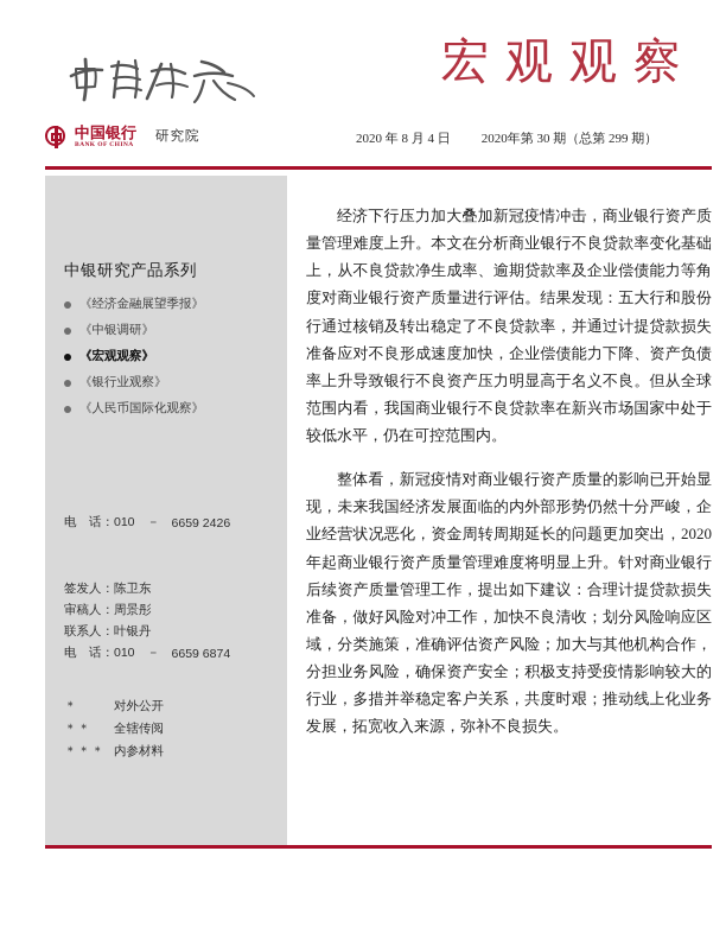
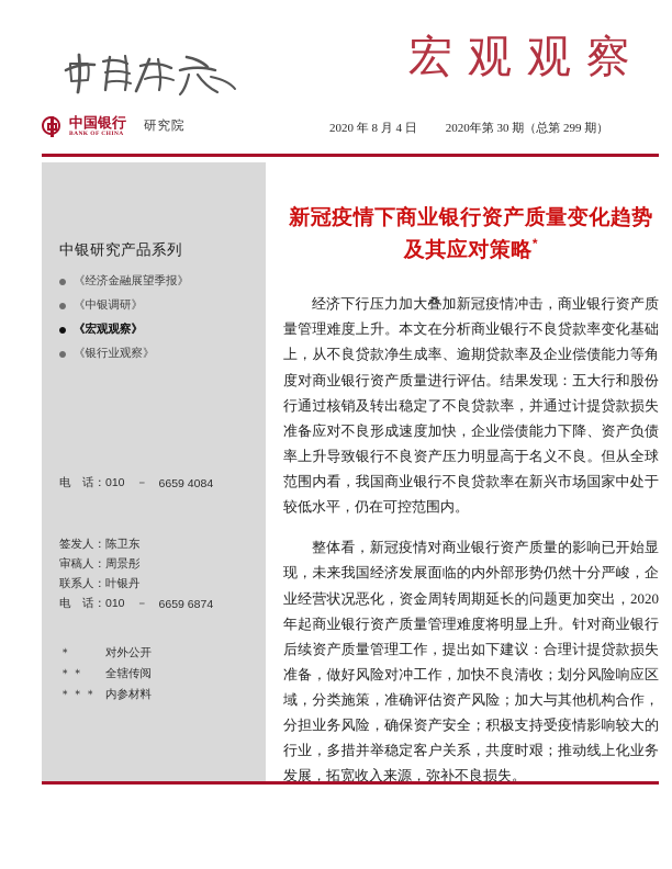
  宏观观察
  中国银行
  研究院
  2020 年 8 月 4 日
  2020年第 30 期（总第 299 期）
  中银研究产品系列
  《经济金融展望季报》
  《中银调研》
  《宏观观察》
  《银行业观察》
- 《人民币国际化观察》
  电 话：010 －
- 6659 2426
+ 6659 4084
  签发人：陈卫东
  审稿人：周景彤
  联系人：叶银丹
  电 话：010 －
  6659 6874
  ＊
  对外公开
  ＊＊
  全辖传阅
  ＊＊＊
  内参材料
+ 新冠疫情下商业银行资产质量变化趋势及其应对策略*
  经济下行压力加大叠加新冠疫情冲击，商业银行资产质量管理难度上升。本文在分析商业银行不良贷款率变化基础上，从不良贷款净生成率、逾期贷款率及企业偿债能力等角度对商业银行资产质量进行评估。结果发现：五大行和股份行通过核销及转出稳定了不良贷款率，并通过计提贷款损失准备应对不良形成速度加快，企业偿债能力下降、资产负债率上升导致银行不良资产压力明显高于名义不良。但从全球范围内看，我国商业银行不良贷款率在新兴市场国家中处于较低水平，仍在可控范围内。
  整体看，新冠疫情对商业银行资产质量的影响已开始显现，未来我国经济发展面临的内外部形势仍然十分严峻，企业经营状况恶化，资金周转周期延长的问题更加突出，2020年起商业银行资产质量管理难度将明显上升。针对商业银行后续资产质量管理工作，提出如下建议：合理计提贷款损失准备，做好风险对冲工作，加快不良清收；划分风险响应区域，分类施策，准确评估资产风险；加大与其他机构合作，分担业务风险，确保资产安全；积极支持受疫情影响较大的行业，多措并举稳定客户关系，共度时艰；推动线上化业务发展，拓宽收入来源，弥补不良损失。
